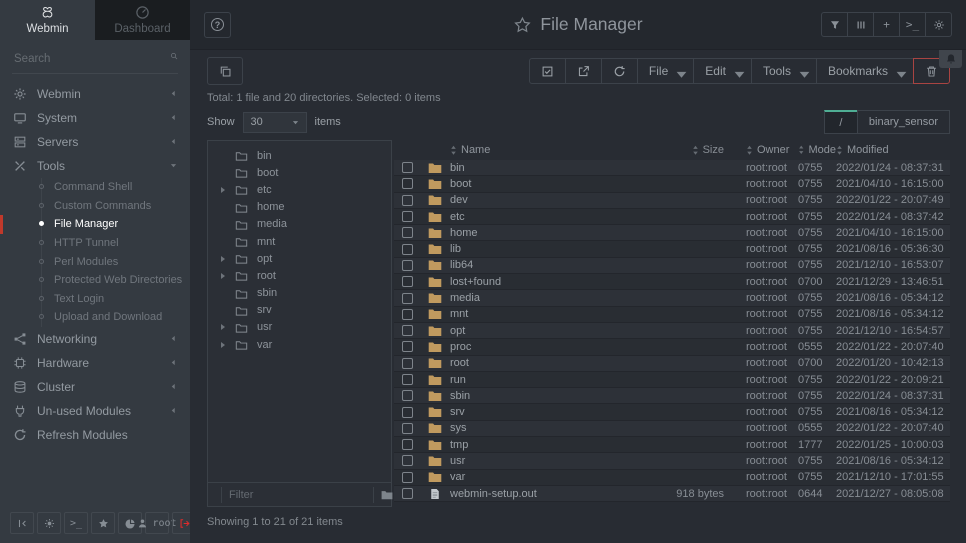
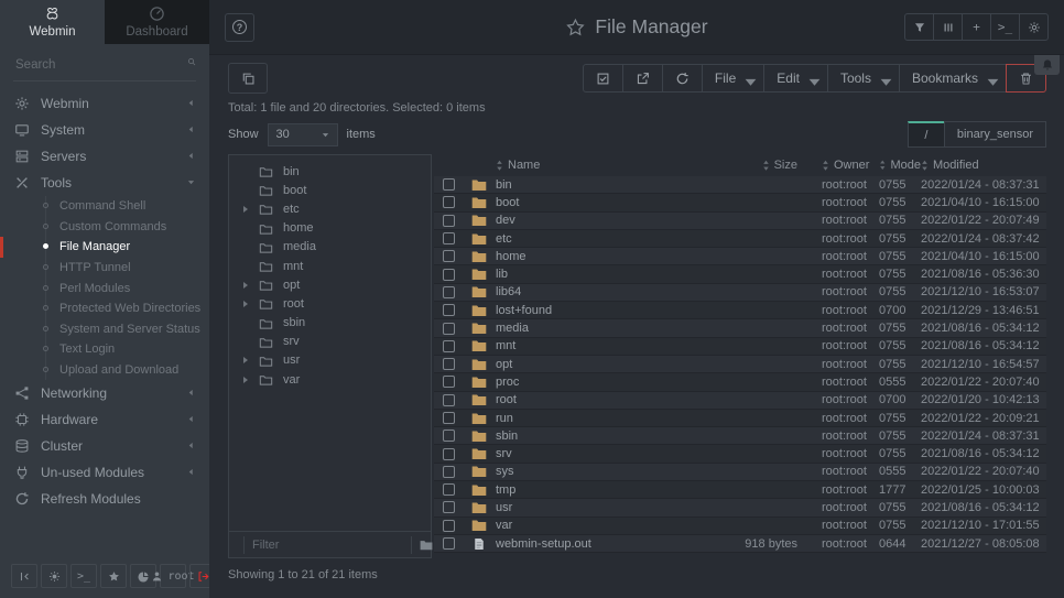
  Webmin
  Dashboard
  Search
  Webmin
  System
  Servers
  Tools
  Command Shell
  Custom Commands
  File Manager
  HTTP Tunnel
  Perl Modules
  Protected Web Directories
+ System and Server Status
  Text Login
  Upload and Download
  Networking
  Hardware
  Cluster
  Un-used Modules
  Refresh Modules
  >_
  root
  ?
  File Manager
  +
  >_
  File
  Edit
  Tools
  Bookmarks
  Total: 1 file and 20 directories. Selected: 0 items
  Show
  30
  items
  /
  binary_sensor
  bin
  boot
  etc
  home
  media
  mnt
  opt
  root
  sbin
  srv
  usr
  var
  Filter
  Name
  Size
  Owner
  Mode
  Modified
  bin
  root:root
  0755
  2022/01/24 - 08:37:31
  boot
  root:root
  0755
  2021/04/10 - 16:15:00
  dev
  root:root
  0755
  2022/01/22 - 20:07:49
  etc
  root:root
  0755
  2022/01/24 - 08:37:42
  home
  root:root
  0755
  2021/04/10 - 16:15:00
  lib
  root:root
  0755
  2021/08/16 - 05:36:30
  lib64
  root:root
  0755
  2021/12/10 - 16:53:07
  lost+found
  root:root
  0700
  2021/12/29 - 13:46:51
  media
  root:root
  0755
  2021/08/16 - 05:34:12
  mnt
  root:root
  0755
  2021/08/16 - 05:34:12
  opt
  root:root
  0755
  2021/12/10 - 16:54:57
  proc
  root:root
  0555
  2022/01/22 - 20:07:40
  root
  root:root
  0700
  2022/01/20 - 10:42:13
  run
  root:root
  0755
  2022/01/22 - 20:09:21
  sbin
  root:root
  0755
  2022/01/24 - 08:37:31
  srv
  root:root
  0755
  2021/08/16 - 05:34:12
  sys
  root:root
  0555
  2022/01/22 - 20:07:40
  tmp
  root:root
  1777
  2022/01/25 - 10:00:03
  usr
  root:root
  0755
  2021/08/16 - 05:34:12
  var
  root:root
  0755
  2021/12/10 - 17:01:55
  webmin-setup.out
  918 bytes
  root:root
  0644
  2021/12/27 - 08:05:08
  Showing 1 to 21 of 21 items
